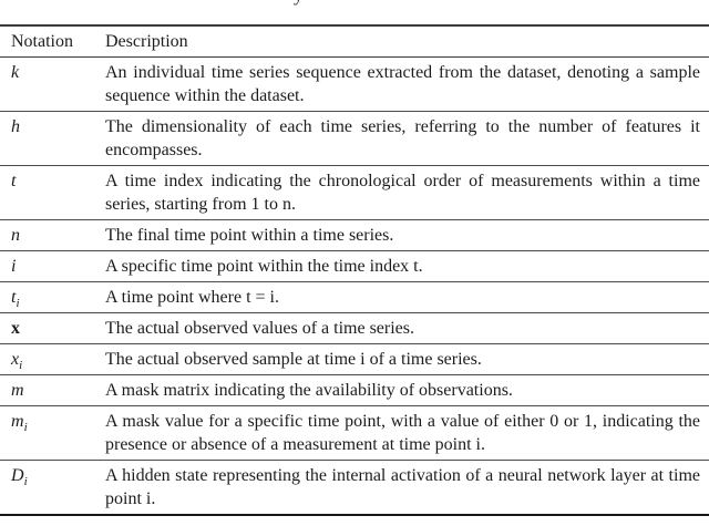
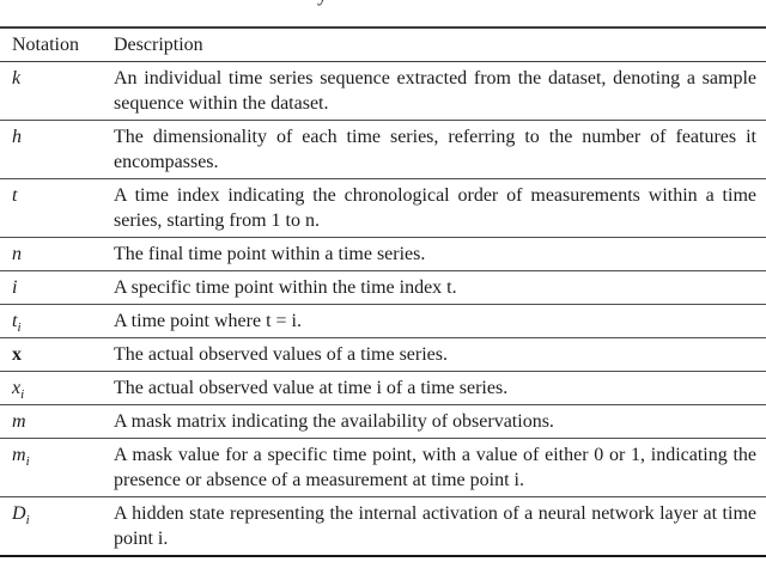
  Notation	Description
  k	An individual time series sequence extracted from the dataset, denoting a sample sequence within the dataset.
  h	The dimensionality of each time series, referring to the number of features it encompasses.
  t	A time index indicating the chronological order of measurements within a time series, starting from 1 to n.
  n	The final time point within a time series.
  i	A specific time point within the time index t.
  ti	A time point where t = i.
  x	The actual observed values of a time series.
- xi	The actual observed sample at time i of a time series.
+ xi	The actual observed value at time i of a time series.
  m	A mask matrix indicating the availability of observations.
  mi	A mask value for a specific time point, with a value of either 0 or 1, indicating the presence or absence of a measurement at time point i.
  Di	A hidden state representing the internal activation of a neural network layer at time point i.
